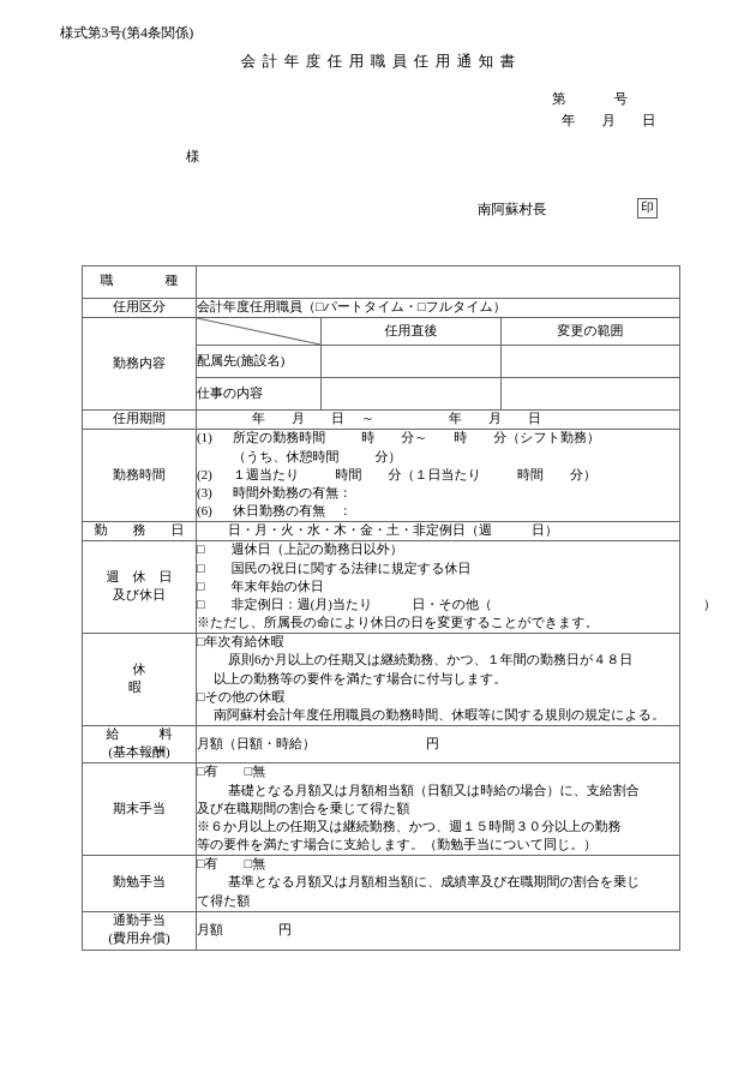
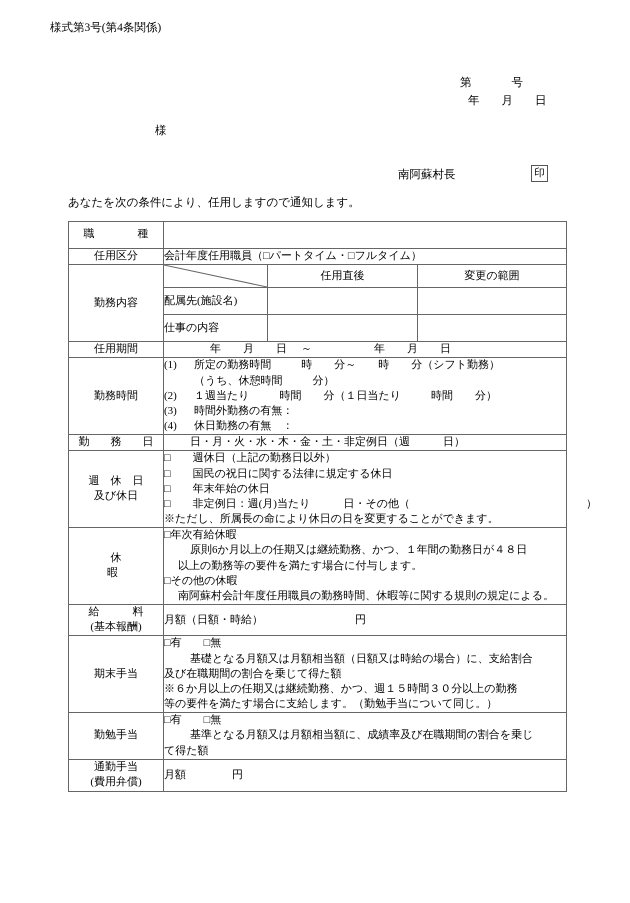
  様式第3号(第4条関係)
- 会計年度任用職員任用通知書
  第 号
  年 月 日
  様
  南阿蘇村長
  印
+ あなたを次の条件により、任用しますので通知します。
  職 種
  任用区分	会計年度任用職員（□パートタイム・□フルタイム）
  勤務内容		任用直後	変更の範囲
  配属先(施設名)
  仕事の内容
  任用期間	年 月 日 ～ 年 月 日
- 勤務時間	(1) 所定の勤務時間 時 分～ 時 分（シフト勤務） （うち、休憩時間 分） (2) １週当たり 時間 分（１日当たり 時間 分） (3) 時間外勤務の有無： (6) 休日勤務の有無 ：
+ 勤務時間	(1) 所定の勤務時間 時 分～ 時 分（シフト勤務） （うち、休憩時間 分） (2) １週当たり 時間 分（１日当たり 時間 分） (3) 時間外勤務の有無： (4) 休日勤務の有無 ：
  勤 務 日	日・月・火・水・木・金・土・非定例日（週 日）
  週 休 日 及び休日	□ 週休日（上記の勤務日以外） □ 国民の祝日に関する法律に規定する休日 □ 年末年始の休日 □ 非定例日：週(月)当たり 日・その他（ ） ※ただし、所属長の命により休日の日を変更することができます。
  休 暇	□年次有給休暇 原則6か月以上の任期又は継続勤務、かつ、１年間の勤務日が４８日 以上の勤務等の要件を満たす場合に付与します。 □その他の休暇 南阿蘇村会計年度任用職員の勤務時間、休暇等に関する規則の規定による。
  給 料 (基本報酬)	月額（日額・時給） 円
  期末手当	□有 □無 基礎となる月額又は月額相当額（日額又は時給の場合）に、支給割合 及び在職期間の割合を乗じて得た額 ※６か月以上の任期又は継続勤務、かつ、週１５時間３０分以上の勤務 等の要件を満たす場合に支給します。（勤勉手当について同じ。）
  勤勉手当	□有 □無 基準となる月額又は月額相当額に、成績率及び在職期間の割合を乗じ て得た額
  通勤手当 (費用弁償)	月額 円
